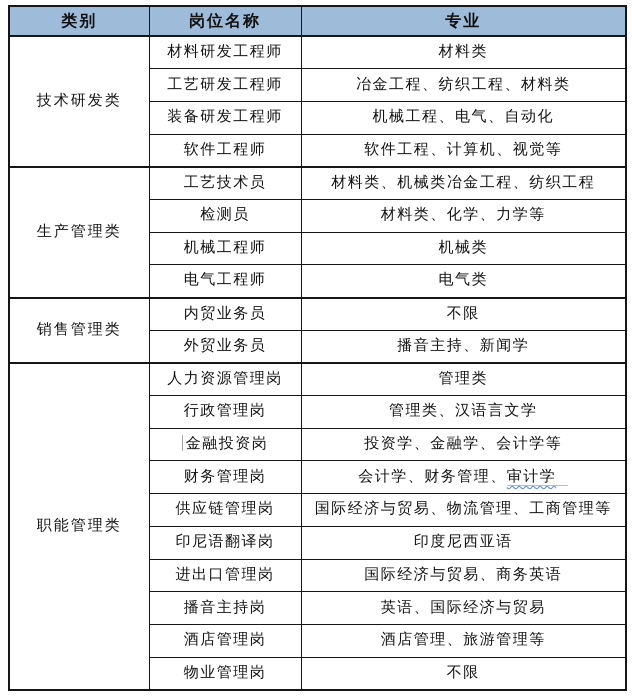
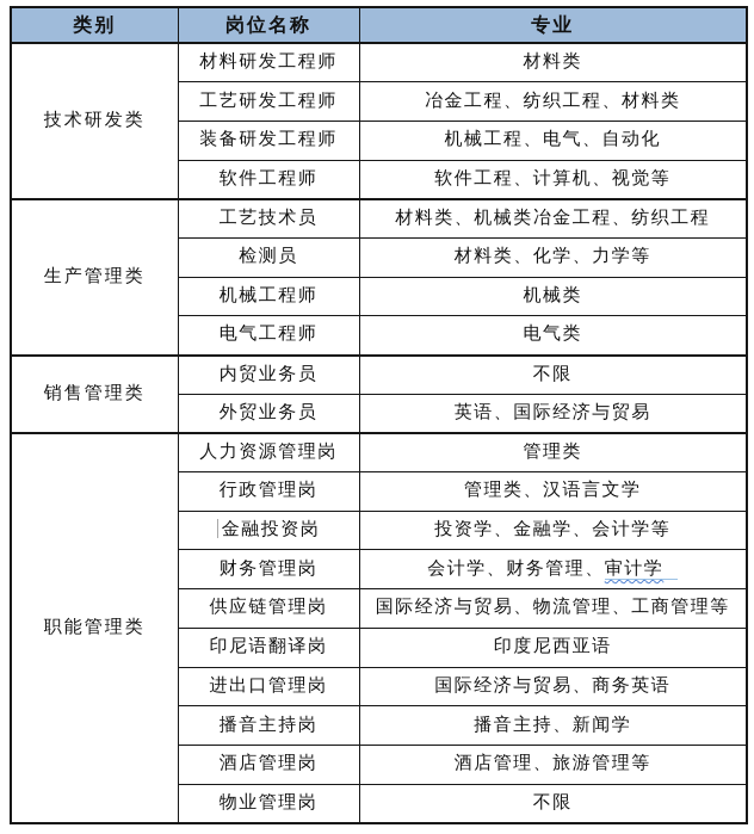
  类别	岗位名称	专业
  技术研发类	材料研发工程师	材料类
  工艺研发工程师	冶金工程、纺织工程、材料类
  装备研发工程师	机械工程、电气、自动化
  软件工程师	软件工程、计算机、视觉等
  生产管理类	工艺技术员	材料类、机械类冶金工程、纺织工程
  检测员	材料类、化学、力学等
  机械工程师	机械类
  电气工程师	电气类
  销售管理类	内贸业务员	不限
- 外贸业务员	播音主持、新闻学
+ 外贸业务员	英语、国际经济与贸易
  职能管理类	人力资源管理岗	管理类
  行政管理岗	管理类、汉语言文学
  金融投资岗	投资学、金融学、会计学等
  财务管理岗	会计学、财务管理、审计学
  供应链管理岗	国际经济与贸易、物流管理、工商管理等
  印尼语翻译岗	印度尼西亚语
  进出口管理岗	国际经济与贸易、商务英语
- 播音主持岗	英语、国际经济与贸易
+ 播音主持岗	播音主持、新闻学
  酒店管理岗	酒店管理、旅游管理等
  物业管理岗	不限
